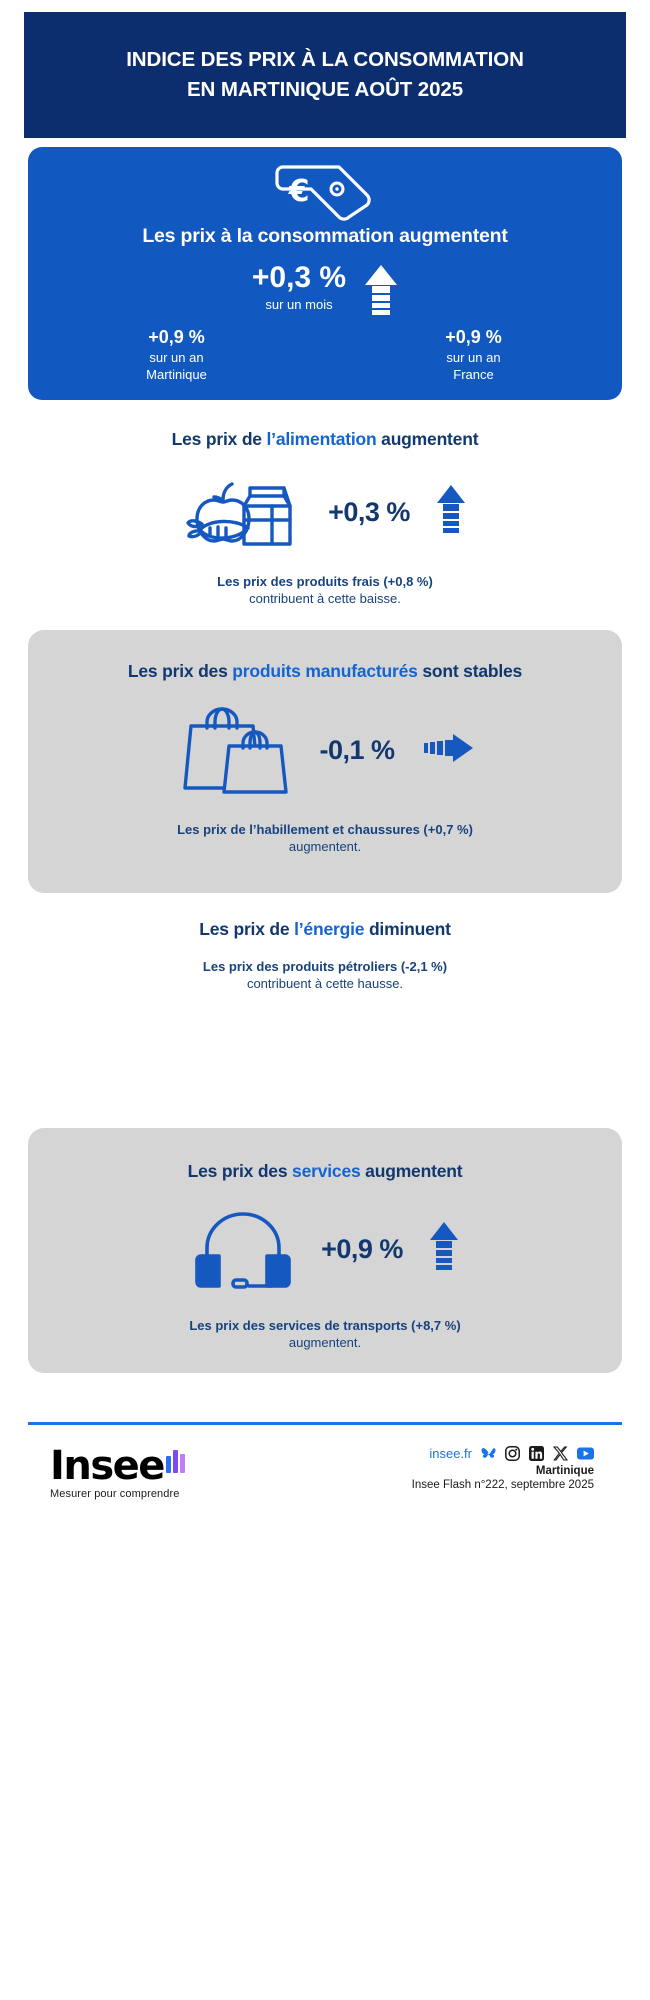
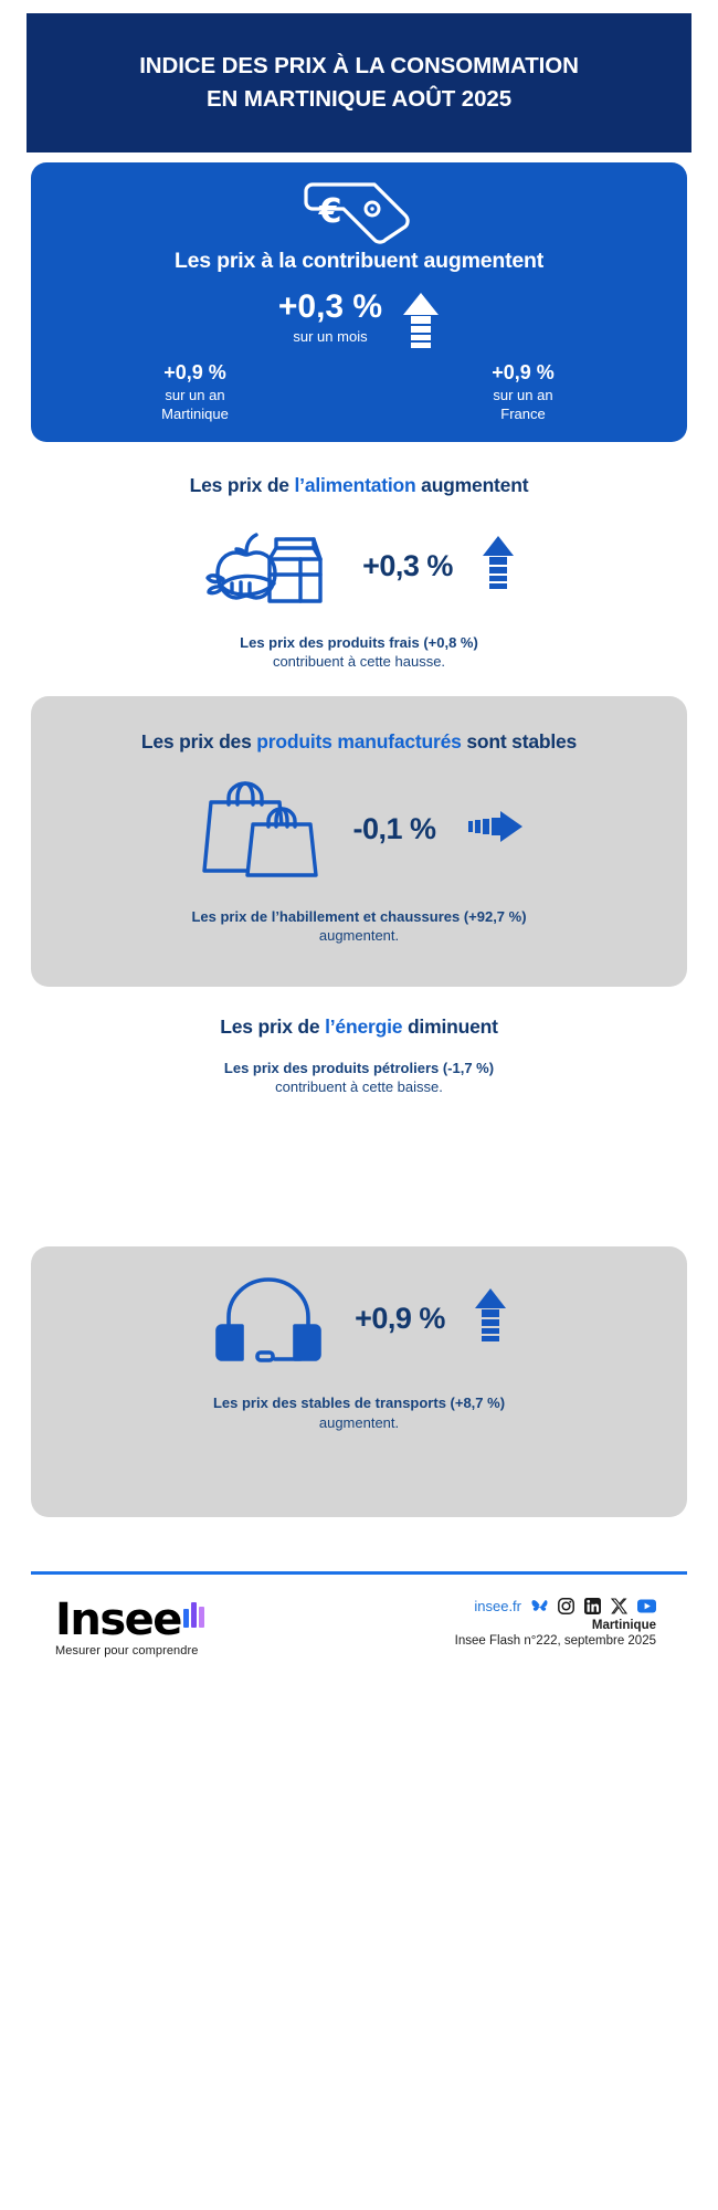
  INDICE DES PRIX À LA CONSOMMATION
  EN MARTINIQUE AOÛT 2025
  €
- Les prix à la consommation augmentent
+ Les prix à la contribuent augmentent
  +0,3 %
  sur un mois
  +0,9 %
  sur un an
  Martinique
  +0,9 %
  sur un an
  France
  Les prix de l’alimentation augmentent
  +0,3 %
  Les prix des produits frais (+0,8 %)
- contribuent à cette baisse.
+ contribuent à cette hausse.
  Les prix des produits manufacturés sont stables
  -0,1 %
- Les prix de l’habillement et chaussures (+0,7 %)
+ Les prix de l’habillement et chaussures (+92,7 %)
  augmentent.
  Les prix de l’énergie diminuent
- Les prix des produits pétroliers (-2,1 %)
+ Les prix des produits pétroliers (-1,7 %)
- contribuent à cette hausse.
+ contribuent à cette baisse.
- Les prix des services augmentent
  +0,9 %
- Les prix des services de transports (+8,7 %)
+ Les prix des stables de transports (+8,7 %)
  augmentent.
  Insee
  Mesurer pour comprendre
  insee.fr
  Martinique
  Insee Flash n°222, septembre 2025
